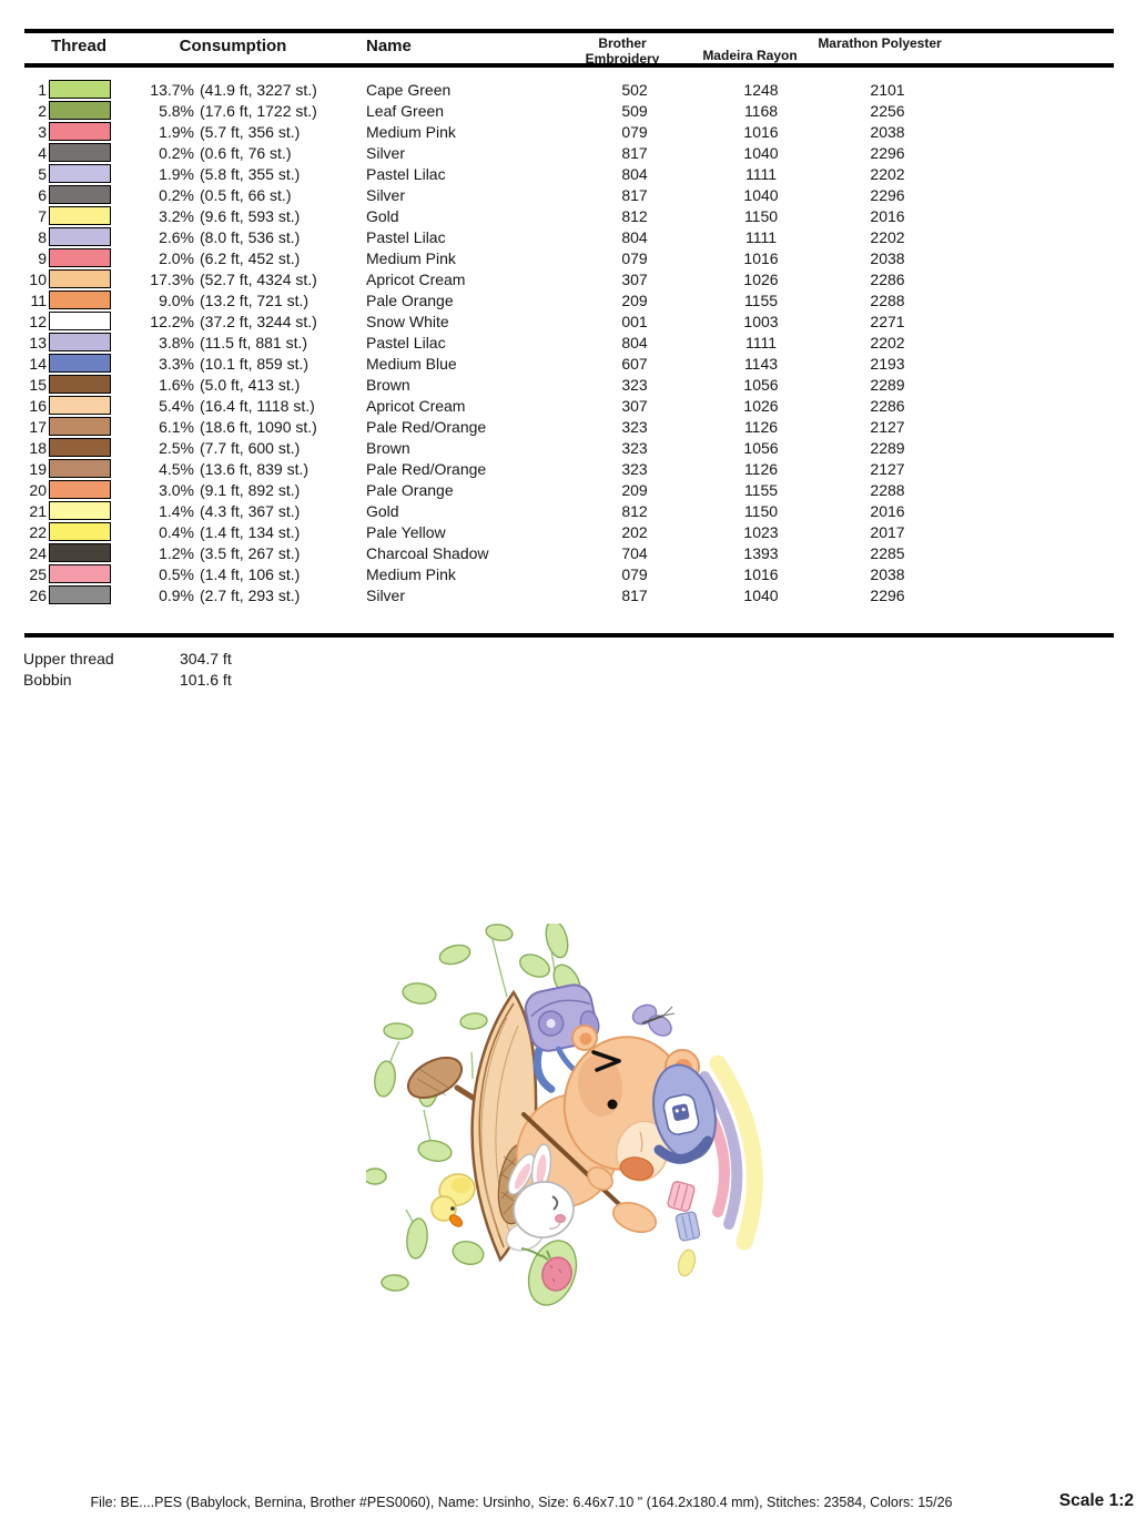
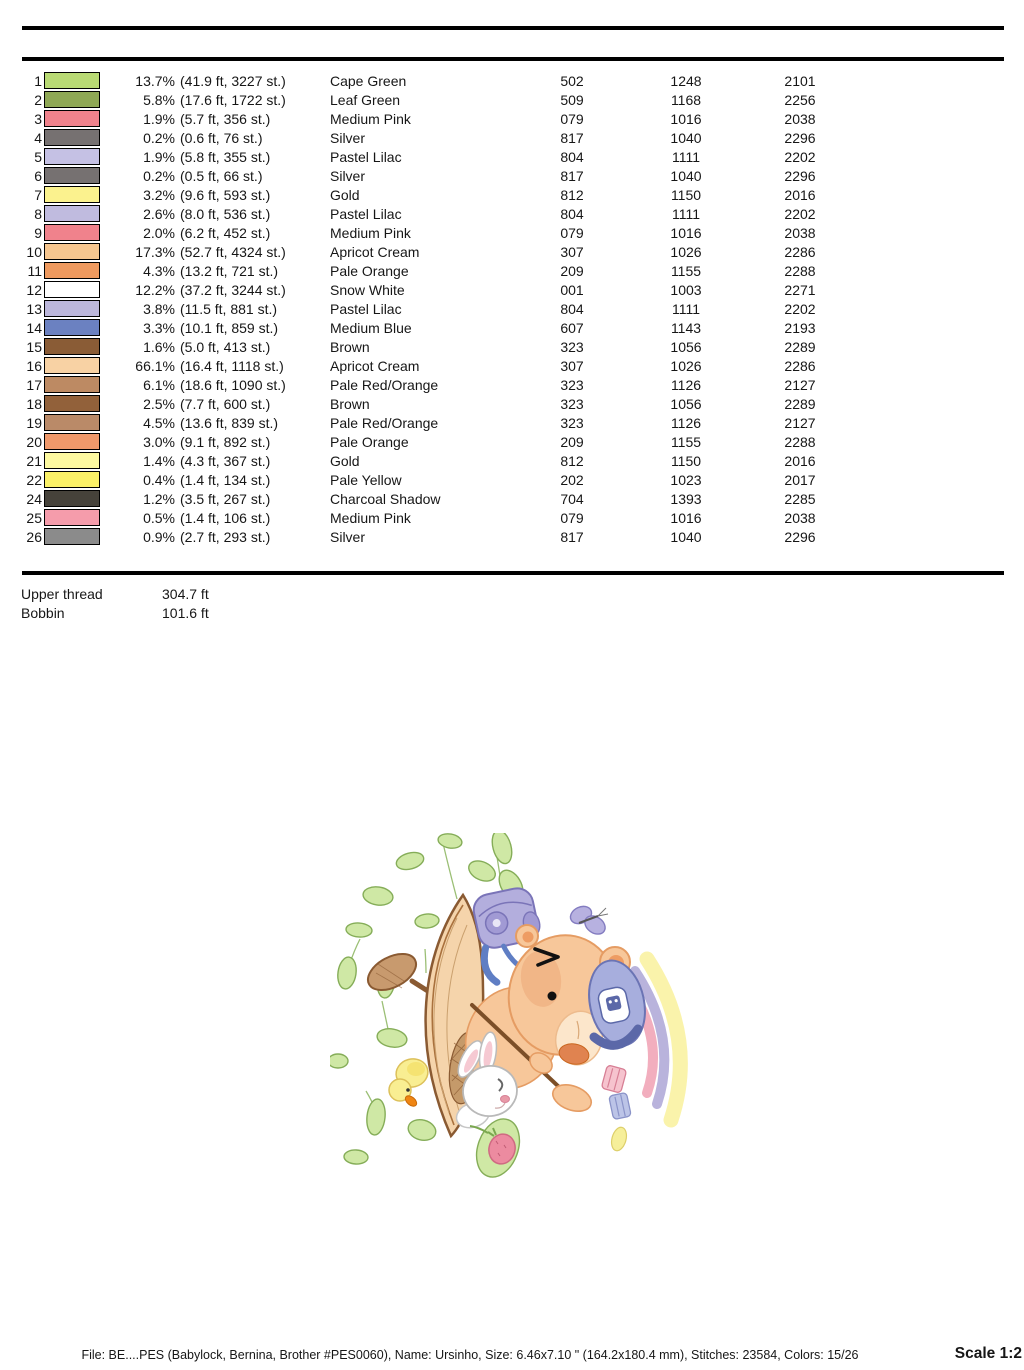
- Thread
- Consumption
- Name
- Brother Embroidery
- Madeira Rayon
- Marathon Polyester
  1
  13.7% (41.9 ft, 3227 st.)
  Cape Green
  502
  1248
  2101
  2
  5.8% (17.6 ft, 1722 st.)
  Leaf Green
  509
  1168
  2256
  3
  1.9% (5.7 ft, 356 st.)
  Medium Pink
  079
  1016
  2038
  4
  0.2% (0.6 ft, 76 st.)
  Silver
  817
  1040
  2296
  5
  1.9% (5.8 ft, 355 st.)
  Pastel Lilac
  804
  1111
  2202
  6
  0.2% (0.5 ft, 66 st.)
  Silver
  817
  1040
  2296
  7
  3.2% (9.6 ft, 593 st.)
  Gold
  812
  1150
  2016
  8
  2.6% (8.0 ft, 536 st.)
  Pastel Lilac
  804
  1111
  2202
  9
  2.0% (6.2 ft, 452 st.)
  Medium Pink
  079
  1016
  2038
  10
  17.3% (52.7 ft, 4324 st.)
  Apricot Cream
  307
  1026
  2286
  11
- 9.0% (13.2 ft, 721 st.)
+ 4.3% (13.2 ft, 721 st.)
  Pale Orange
  209
  1155
  2288
  12
  12.2% (37.2 ft, 3244 st.)
  Snow White
  001
  1003
  2271
  13
  3.8% (11.5 ft, 881 st.)
  Pastel Lilac
  804
  1111
  2202
  14
  3.3% (10.1 ft, 859 st.)
  Medium Blue
  607
  1143
  2193
  15
  1.6% (5.0 ft, 413 st.)
  Brown
  323
  1056
  2289
  16
- 5.4% (16.4 ft, 1118 st.)
+ 66.1% (16.4 ft, 1118 st.)
  Apricot Cream
  307
  1026
  2286
  17
  6.1% (18.6 ft, 1090 st.)
  Pale Red/Orange
  323
  1126
  2127
  18
  2.5% (7.7 ft, 600 st.)
  Brown
  323
  1056
  2289
  19
  4.5% (13.6 ft, 839 st.)
  Pale Red/Orange
  323
  1126
  2127
  20
  3.0% (9.1 ft, 892 st.)
  Pale Orange
  209
  1155
  2288
  21
  1.4% (4.3 ft, 367 st.)
  Gold
  812
  1150
  2016
  22
  0.4% (1.4 ft, 134 st.)
  Pale Yellow
  202
  1023
  2017
  24
  1.2% (3.5 ft, 267 st.)
  Charcoal Shadow
  704
  1393
  2285
  25
  0.5% (1.4 ft, 106 st.)
  Medium Pink
  079
  1016
  2038
  26
  0.9% (2.7 ft, 293 st.)
  Silver
  817
  1040
  2296
  Upper thread
  304.7 ft
  Bobbin
  101.6 ft
  File: BE....PES (Babylock, Bernina, Brother #PES0060), Name: Ursinho, Size: 6.46x7.10 " (164.2x180.4 mm), Stitches: 23584, Colors: 15/26
  Scale 1:2
